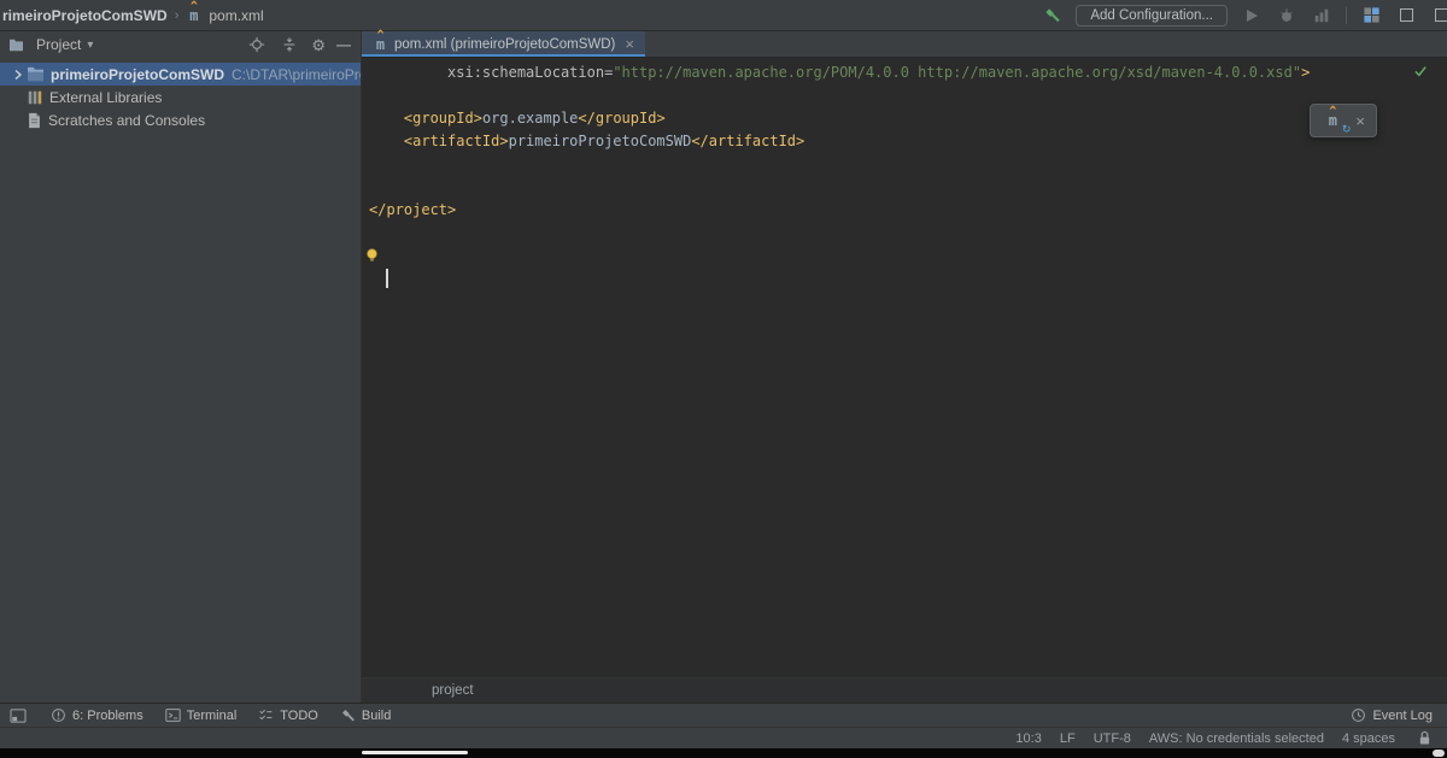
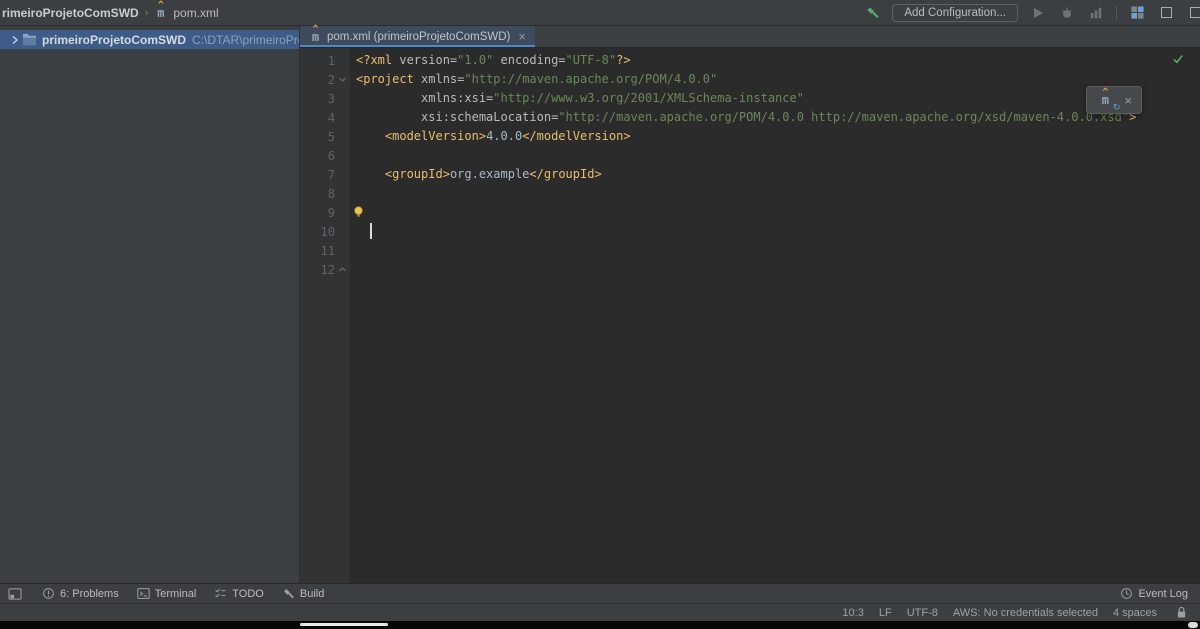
  rimeiroProjetoComSWD
  ›
  m
  pom.xml
  Add Configuration...
- Project
- ▾
- ⚙
- —
  primeiroProjetoComSWD
  C:\DTAR\primeiroPr
- External Libraries
- Scratches and Consoles
  m
  pom.xml (primeiroProjetoComSWD)
  ×
+ 1
+ 2
+ 3
+ 4
+ 5
+ 6
+ 7
+ 8
+ 9
+ 10
+ 11
+ 12
+ <?xml version="1.0" encoding="UTF-8"?>
+ <project xmlns="http://maven.apache.org/POM/4.0.0"
+ xmlns:xsi="http://www.w3.org/2001/XMLSchema-instance"
  xsi:schemaLocation="http://maven.apache.org/POM/4.0.0 http://maven.apache.org/xsd/maven-4.0.0.xsd">
+ <modelVersion>4.0.0</modelVersion>
  <groupId>org.example</groupId>
- <artifactId>primeiroProjetoComSWD</artifactId>
- </project>
  m
  ↻
  ×
- project
  6: Problems
  Terminal
  TODO
  Build
  Event Log
  10:3
  LF
  UTF-8
  AWS: No credentials selected
  4 spaces
